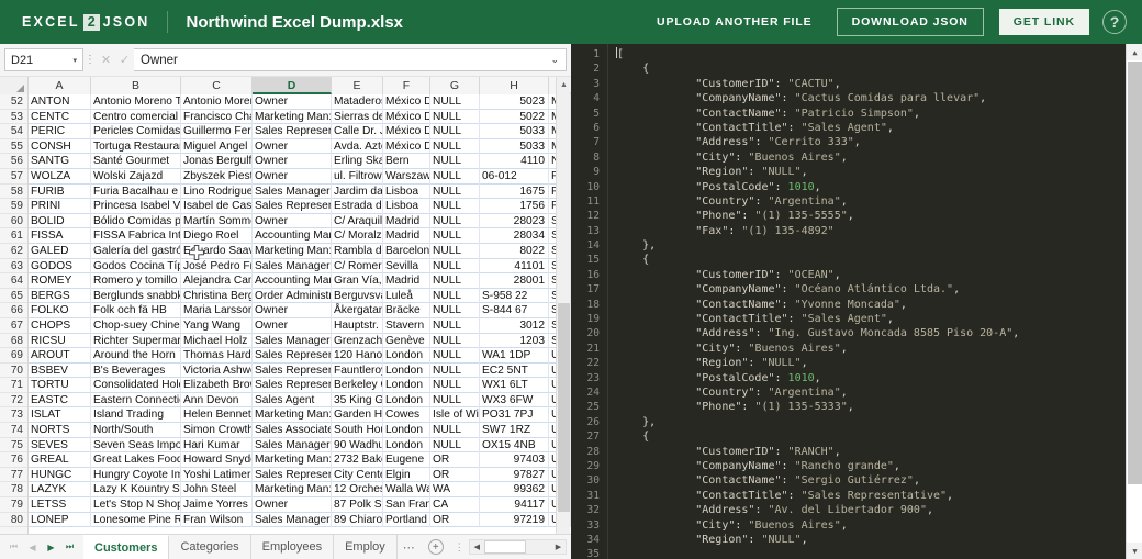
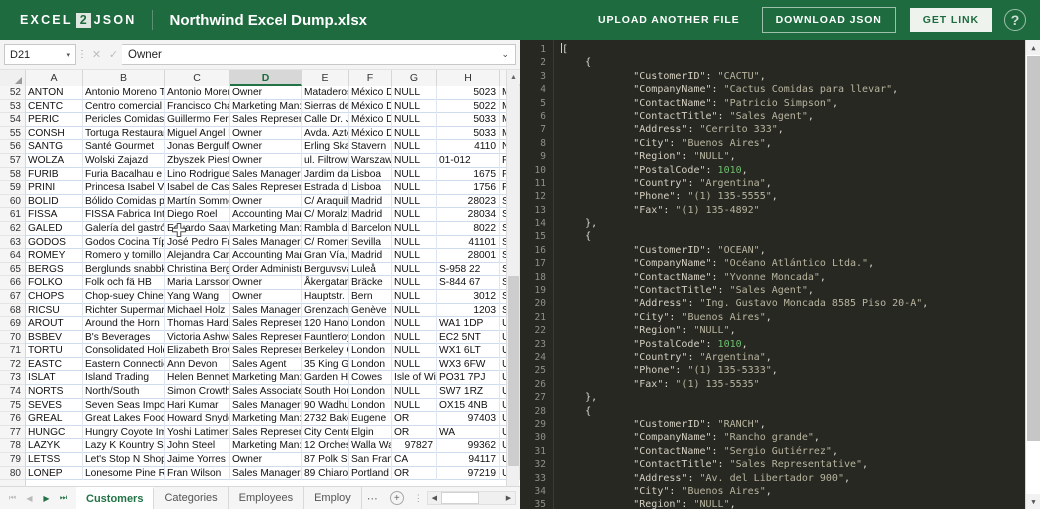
  EXCEL
  2
  JSON
  Northwind Excel Dump.xlsx
  UPLOAD ANOTHER FILE
  DOWNLOAD JSON
  GET LINK
  ?
  D21
  ⋮
  ✕
  ✓
  Owner
  ⌄
  A
  B
  C
  D
  E
  F
  G
  H
  52
  53
  54
  55
  56
  57
  58
  59
  60
  61
  62
  63
  64
  65
  66
  67
  68
  69
  70
  71
  72
  73
  74
  75
  76
  77
  78
  79
  80
  ANTON
  Antonio Moreno T
  Antonio More
  Owner
  Matadero
  México D
  NULL
  5023
  CENTC
  Centro comercial
  Francisco Cha
  Marketing Man:
  Sierras de
  México D
  NULL
  5022
  PERIC
  Pericles Comidas
  Guillermo Fer
  Sales Represen
  Calle Dr. J
  México D
  NULL
  5033
  CONSH
  Tortuga Restaura
  Miguel Angel
  Owner
  Avda. Azt
  México D
  NULL
  5033
  SANTG
  Santé Gourmet
  Jonas Bergulf
  Owner
  Erling Ska
- Bern
+ Stavern
  NULL
  4110
  WOLZA
  Wolski Zajazd
  Zbyszek Piest
  Owner
  ul. Filtrow
  Warszaw
  NULL
- 06-012
+ 01-012
  FURIB
  Furia Bacalhau e
  Lino Rodrigue
  Sales Manager
  Jardim da
  Lisboa
  NULL
  1675
  PRINI
  Princesa Isabel V
  Isabel de Cas
  Sales Represen
  Estrada d
  Lisboa
  NULL
  1756
  BOLID
  Bólido Comidas p
  Martín Somm
  Owner
  C/ Araquil
  Madrid
  NULL
  28023
  FISSA
  FISSA Fabrica Int
  Diego Roel
  Accounting Mar
  C/ Moralz
  Madrid
  NULL
  28034
  GALED
  Galería del gastró
  Marketing Man:
  Rambla d
  Barcelon
  NULL
  8022
  GODOS
  Godos Cocina Típ
  José Pedro Fr
  Sales Manager
  C/ Romer
  Sevilla
  NULL
  41101
  ROMEY
  Romero y tomillo
  Alejandra Ca
  Accounting Mar
  Gran Vía,
  Madrid
  NULL
  28001
  BERGS
  Berglunds snabbk
  Christina Berg
  Order Administr
  Berguvsv
  Luleå
  NULL
  S-958 22
  FOLKO
  Folk och fä HB
  Maria Larsson
  Owner
  Åkergatan
  Bräcke
  NULL
  S-844 67
  CHOPS
  Chop-suey Chine
  Yang Wang
  Owner
  Hauptstr.
- Stavern
+ Bern
  NULL
  3012
  RICSU
  Richter Supermar
  Michael Holz
  Sales Manager
  Grenzach
  Genève
  NULL
  1203
  AROUT
  Around the Horn
  Thomas Hard
  Sales Represen
  120 Hano
  London
  NULL
  WA1 1DP
  BSBEV
  B's Beverages
  Victoria Ashw
  Sales Represen
  Fauntlero
  London
  NULL
  EC2 5NT
  TORTU
  Consolidated Hol
  Elizabeth Bro
  Sales Represen
  Berkeley
  London
  NULL
  WX1 6LT
  EASTC
  Eastern Connecti
  Ann Devon
  Sales Agent
  35 King G
  London
  NULL
  WX3 6FW
  ISLAT
  Island Trading
  Helen Bennet
  Marketing Man:
  Garden H
  Cowes
  Isle of Wi
  PO31 7PJ
  NORTS
  North/South
  Simon Crowth
  Sales Associate
  South Ho
  London
  NULL
  SW7 1RZ
  SEVES
  Seven Seas Impo
  Hari Kumar
  Sales Manager
  90 Wadhu
  London
  NULL
  OX15 4NB
  GREAL
  Great Lakes Food
  Howard Snyd
  Marketing Man:
  2732 Bak
  Eugene
  OR
  97403
  HUNGC
  Hungry Coyote Im
  Yoshi Latimer
  Sales Represen
  City Cente
  Elgin
  OR
- 97827
+ WA
  LAZYK
  Lazy K Kountry S
  John Steel
  Marketing Man:
  12 Orches
  Walla Wa
- WA
+ 97827
  99362
  LETSS
  Let's Stop N Shop
  Jaime Yorres
  Owner
  87 Polk S
  San Fran
  CA
  94117
  LONEP
  Lonesome Pine R
  Fran Wilson
  Sales Manager
  89 Chiaro
  Portland
  OR
  97219
  ⏮
  ◀
  ▶
  ⏭
  Customers
  Categories
  Employees
  Employ
  ⋯
  +
  ⋮
  1
  2
  3
  4
  5
  6
  7
  8
  9
  10
  11
  12
  13
  14
  15
  16
  17
  18
  19
  20
  21
  22
  23
  24
  25
  26
  27
  28
  29
  30
  31
  32
  33
  34
  35
  [
  {
  "CustomerID": "CACTU",
  "CompanyName": "Cactus Comidas para llevar",
  "ContactName": "Patricio Simpson",
  "ContactTitle": "Sales Agent",
  "Address": "Cerrito 333",
  "City": "Buenos Aires",
  "Region": "NULL",
  "PostalCode": 1010,
  "Country": "Argentina",
  "Phone": "(1) 135-5555",
  "Fax": "(1) 135-4892"
  },
  {
  "CustomerID": "OCEAN",
  "CompanyName": "Océano Atlántico Ltda.",
  "ContactName": "Yvonne Moncada",
  "ContactTitle": "Sales Agent",
  "Address": "Ing. Gustavo Moncada 8585 Piso 20-A",
  "City": "Buenos Aires",
  "Region": "NULL",
  "PostalCode": 1010,
  "Country": "Argentina",
  "Phone": "(1) 135-5333",
+ "Fax": "(1) 135-5535"
  },
  {
  "CustomerID": "RANCH",
  "CompanyName": "Rancho grande",
  "ContactName": "Sergio Gutiérrez",
  "ContactTitle": "Sales Representative",
  "Address": "Av. del Libertador 900",
  "City": "Buenos Aires",
  "Region": "NULL",
  ▲
  ▼
